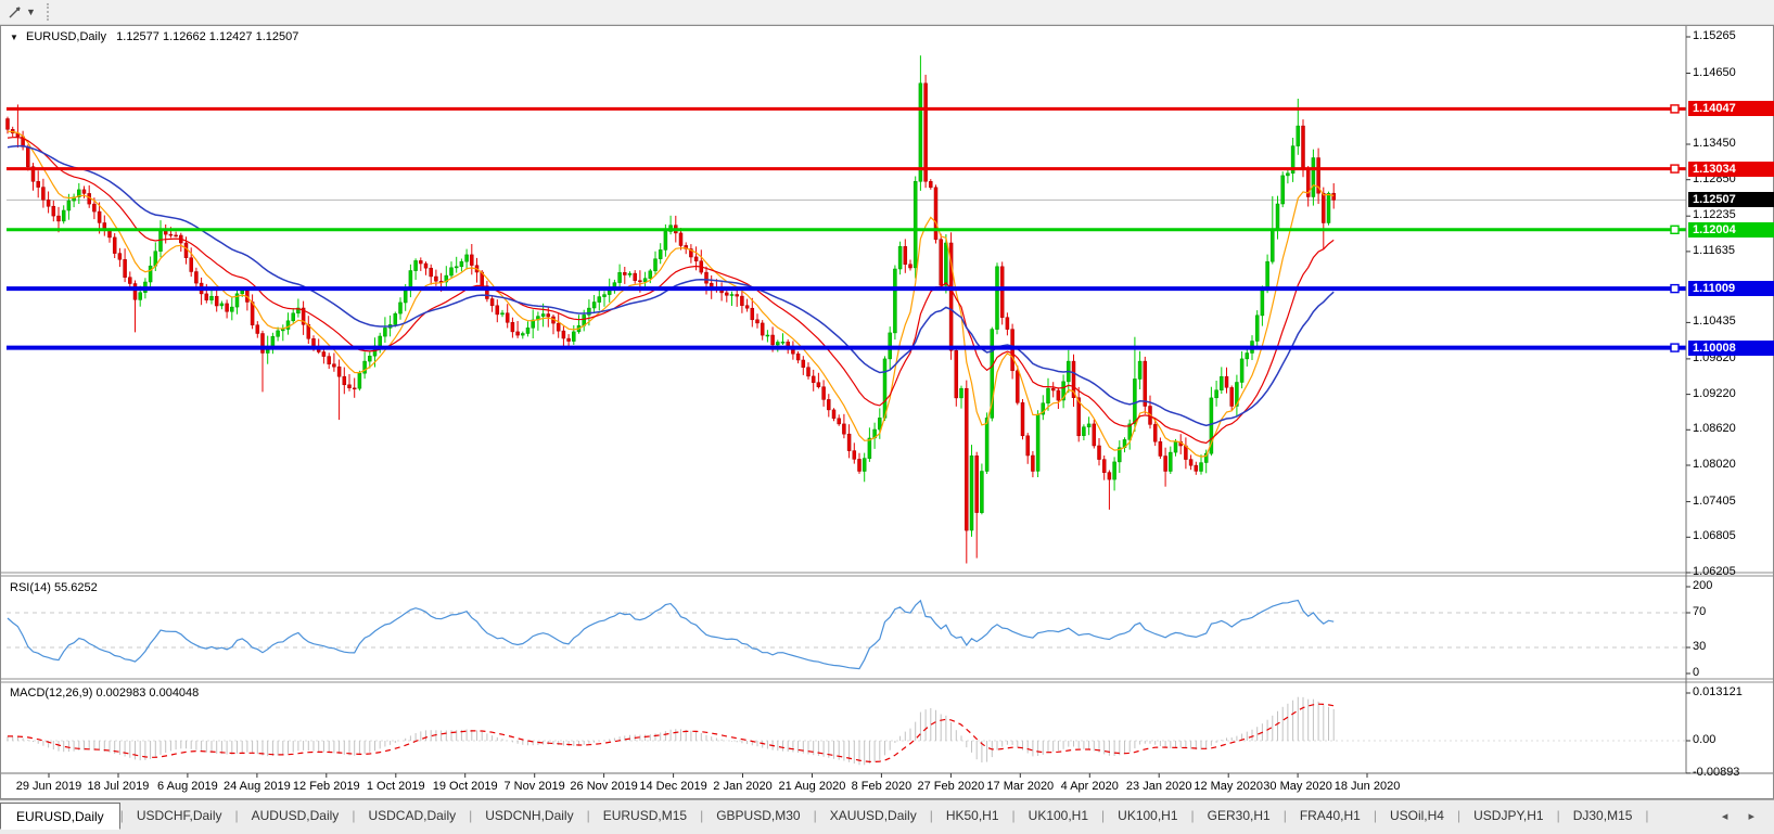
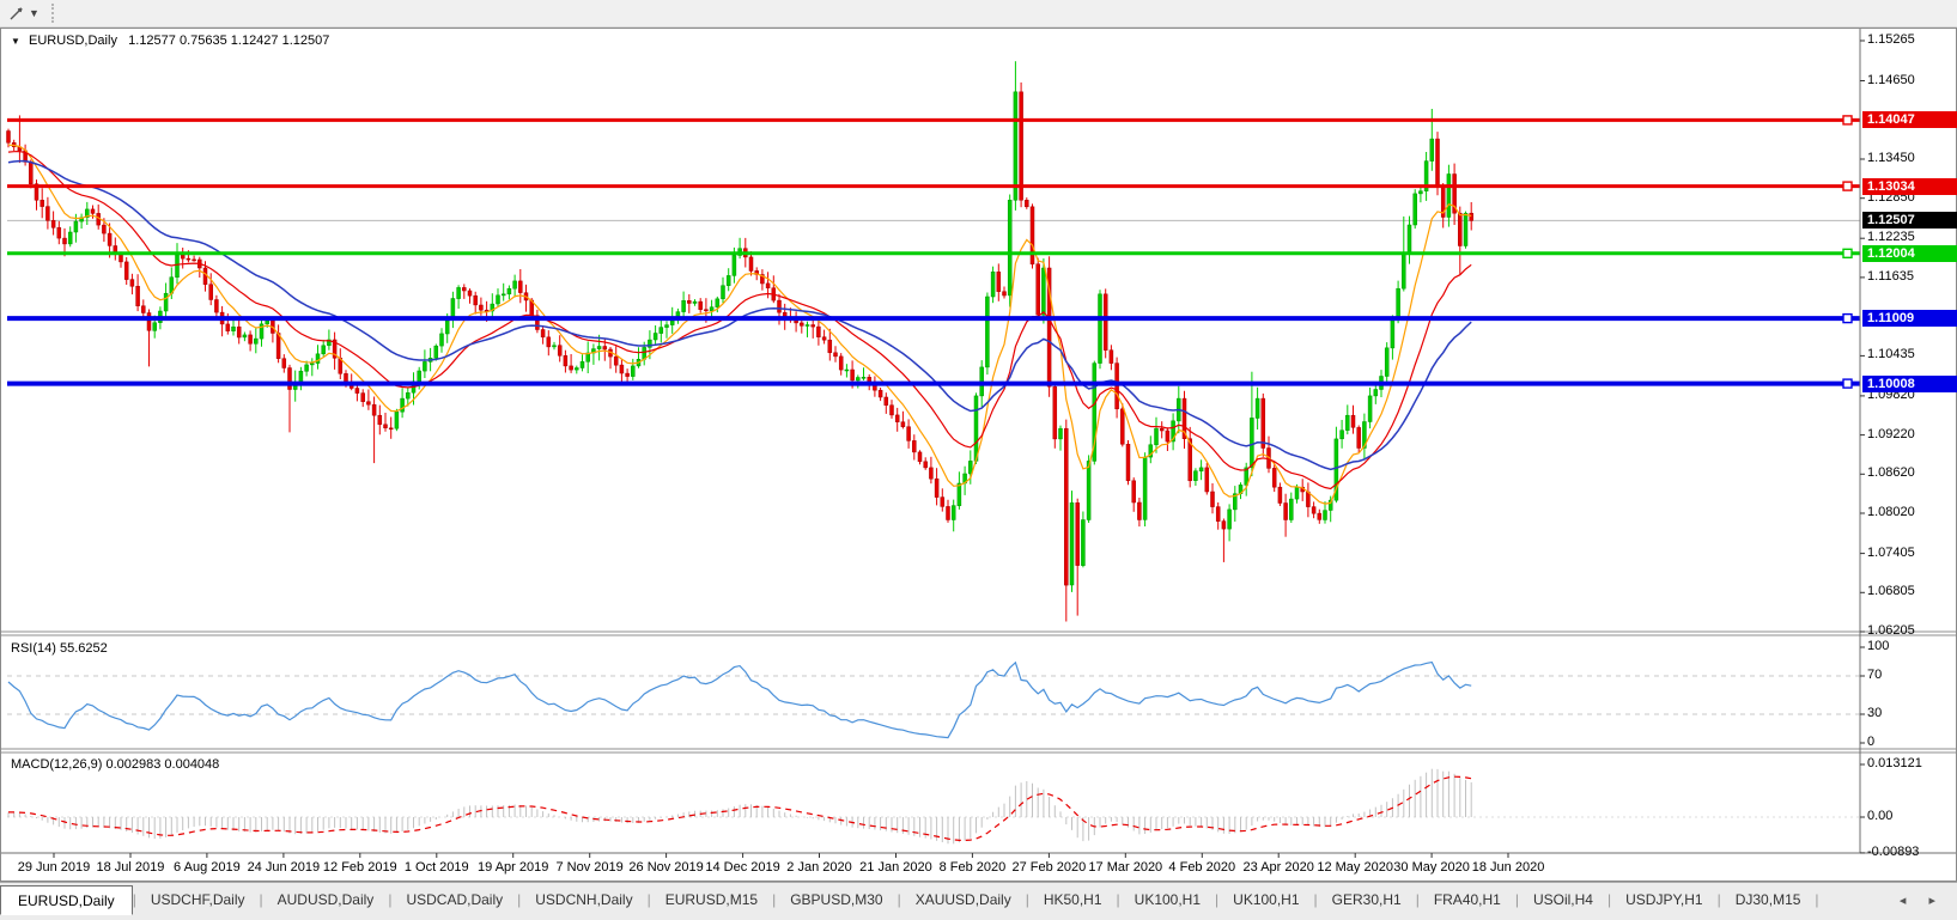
  ▼
- ▼ EURUSD,Daily 1.12577 1.12662 1.12427 1.12507
+ ▼ EURUSD,Daily 1.12577 0.75635 1.12427 1.12507
  RSI(14) 55.6252
  MACD(12,26,9) 0.002983 0.004048
  1.15265
  1.14650
  1.13450
  1.12850
  1.12235
  1.11635
  1.10435
  1.09820
  1.09220
  1.08620
  1.08020
  1.07405
  1.06805
  1.06205
- 200
+ 100
  70
  30
  0
  0.013121
  0.00
  -0.00893
  1.14047
  1.13034
  1.12004
  1.11009
  1.10008
  1.12507
  29 Jun 2019
  18 Jul 2019
  6 Aug 2019
- 24 Aug 2019
+ 24 Jun 2019
  12 Feb 2019
  1 Oct 2019
- 19 Oct 2019
+ 19 Apr 2019
  7 Nov 2019
  26 Nov 2019
  14 Dec 2019
  2 Jan 2020
- 21 Aug 2020
+ 21 Jan 2020
  8 Feb 2020
  27 Feb 2020
  17 Mar 2020
- 4 Apr 2020
+ 4 Feb 2020
- 23 Jan 2020
+ 23 Apr 2020
  12 May 2020
  30 May 2020
  18 Jun 2020
  EURUSD,Daily
  |
  USDCHF,Daily
  |
  AUDUSD,Daily
  |
  USDCAD,Daily
  |
  USDCNH,Daily
  |
  EURUSD,M15
  |
  GBPUSD,M30
  |
  XAUUSD,Daily
  |
  HK50,H1
  |
  UK100,H1
  |
  UK100,H1
  |
  GER30,H1
  |
  FRA40,H1
  |
  USOil,H4
  |
  USDJPY,H1
  |
  DJ30,M15
  |
  ◂ ▸
